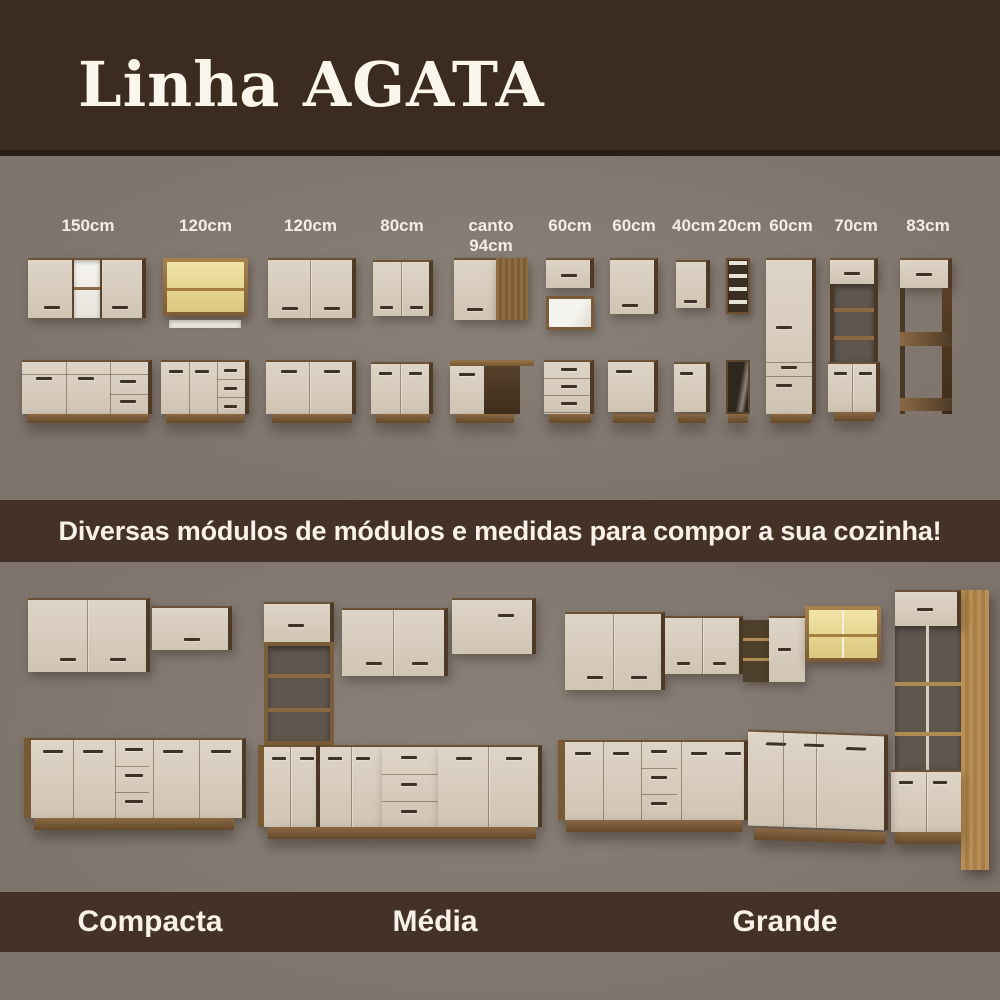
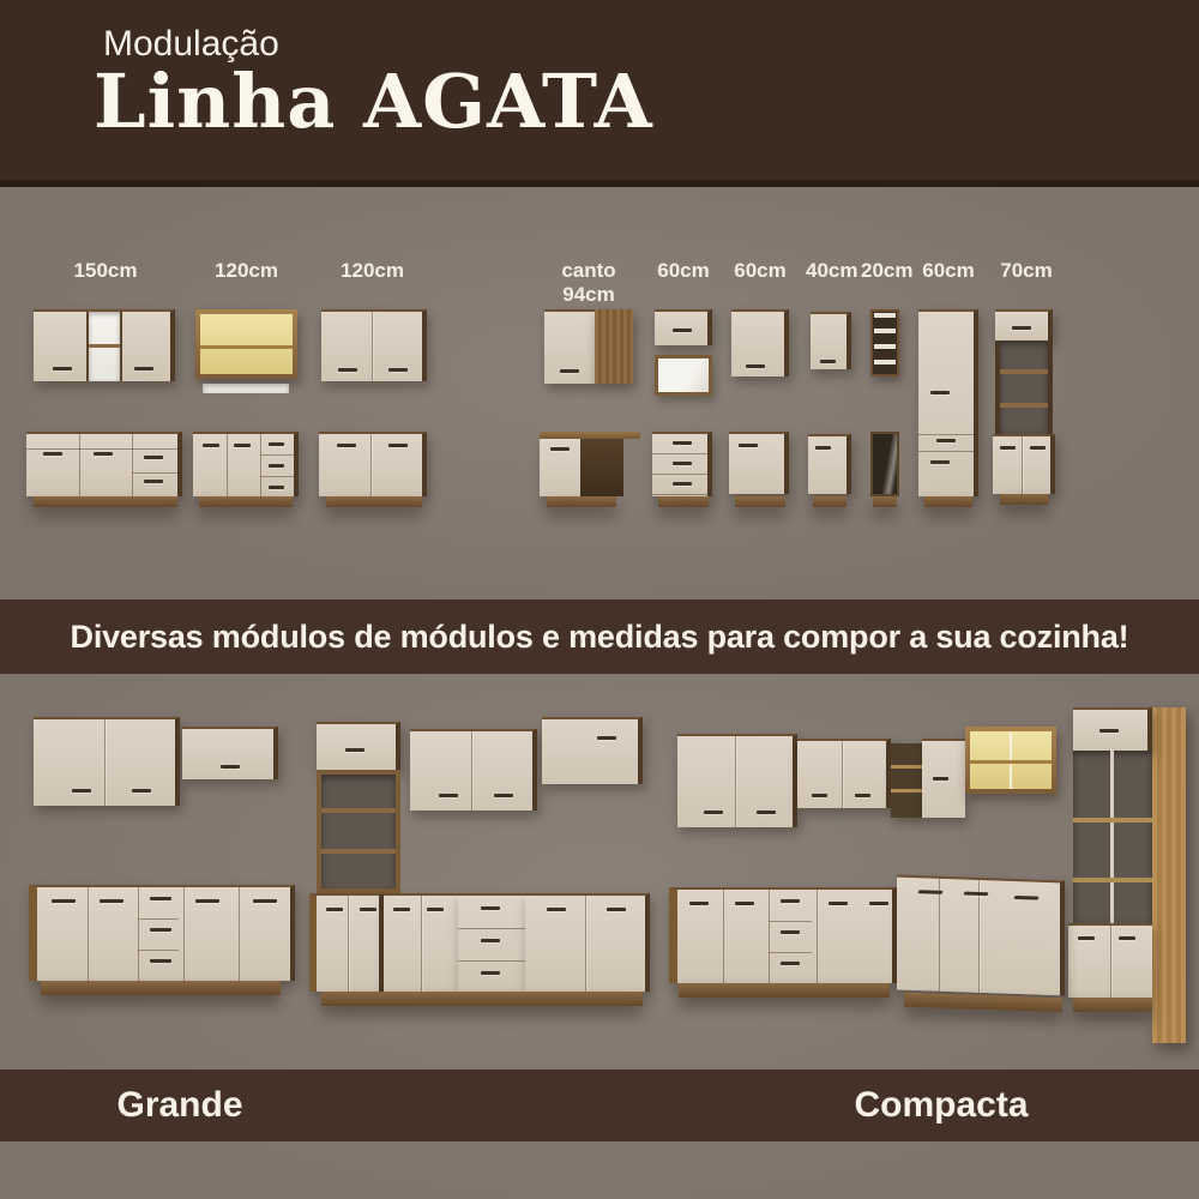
+ Modulação
  Linha AGATA
  150cm
  120cm
  120cm
- 80cm
  canto 94cm
  60cm
  60cm
  40cm
  20cm
  60cm
  70cm
- 83cm
  Diversas módulos de módulos e medidas para compor a sua cozinha!
- Compacta
+ Grande
- Média
- Grande
+ Compacta
